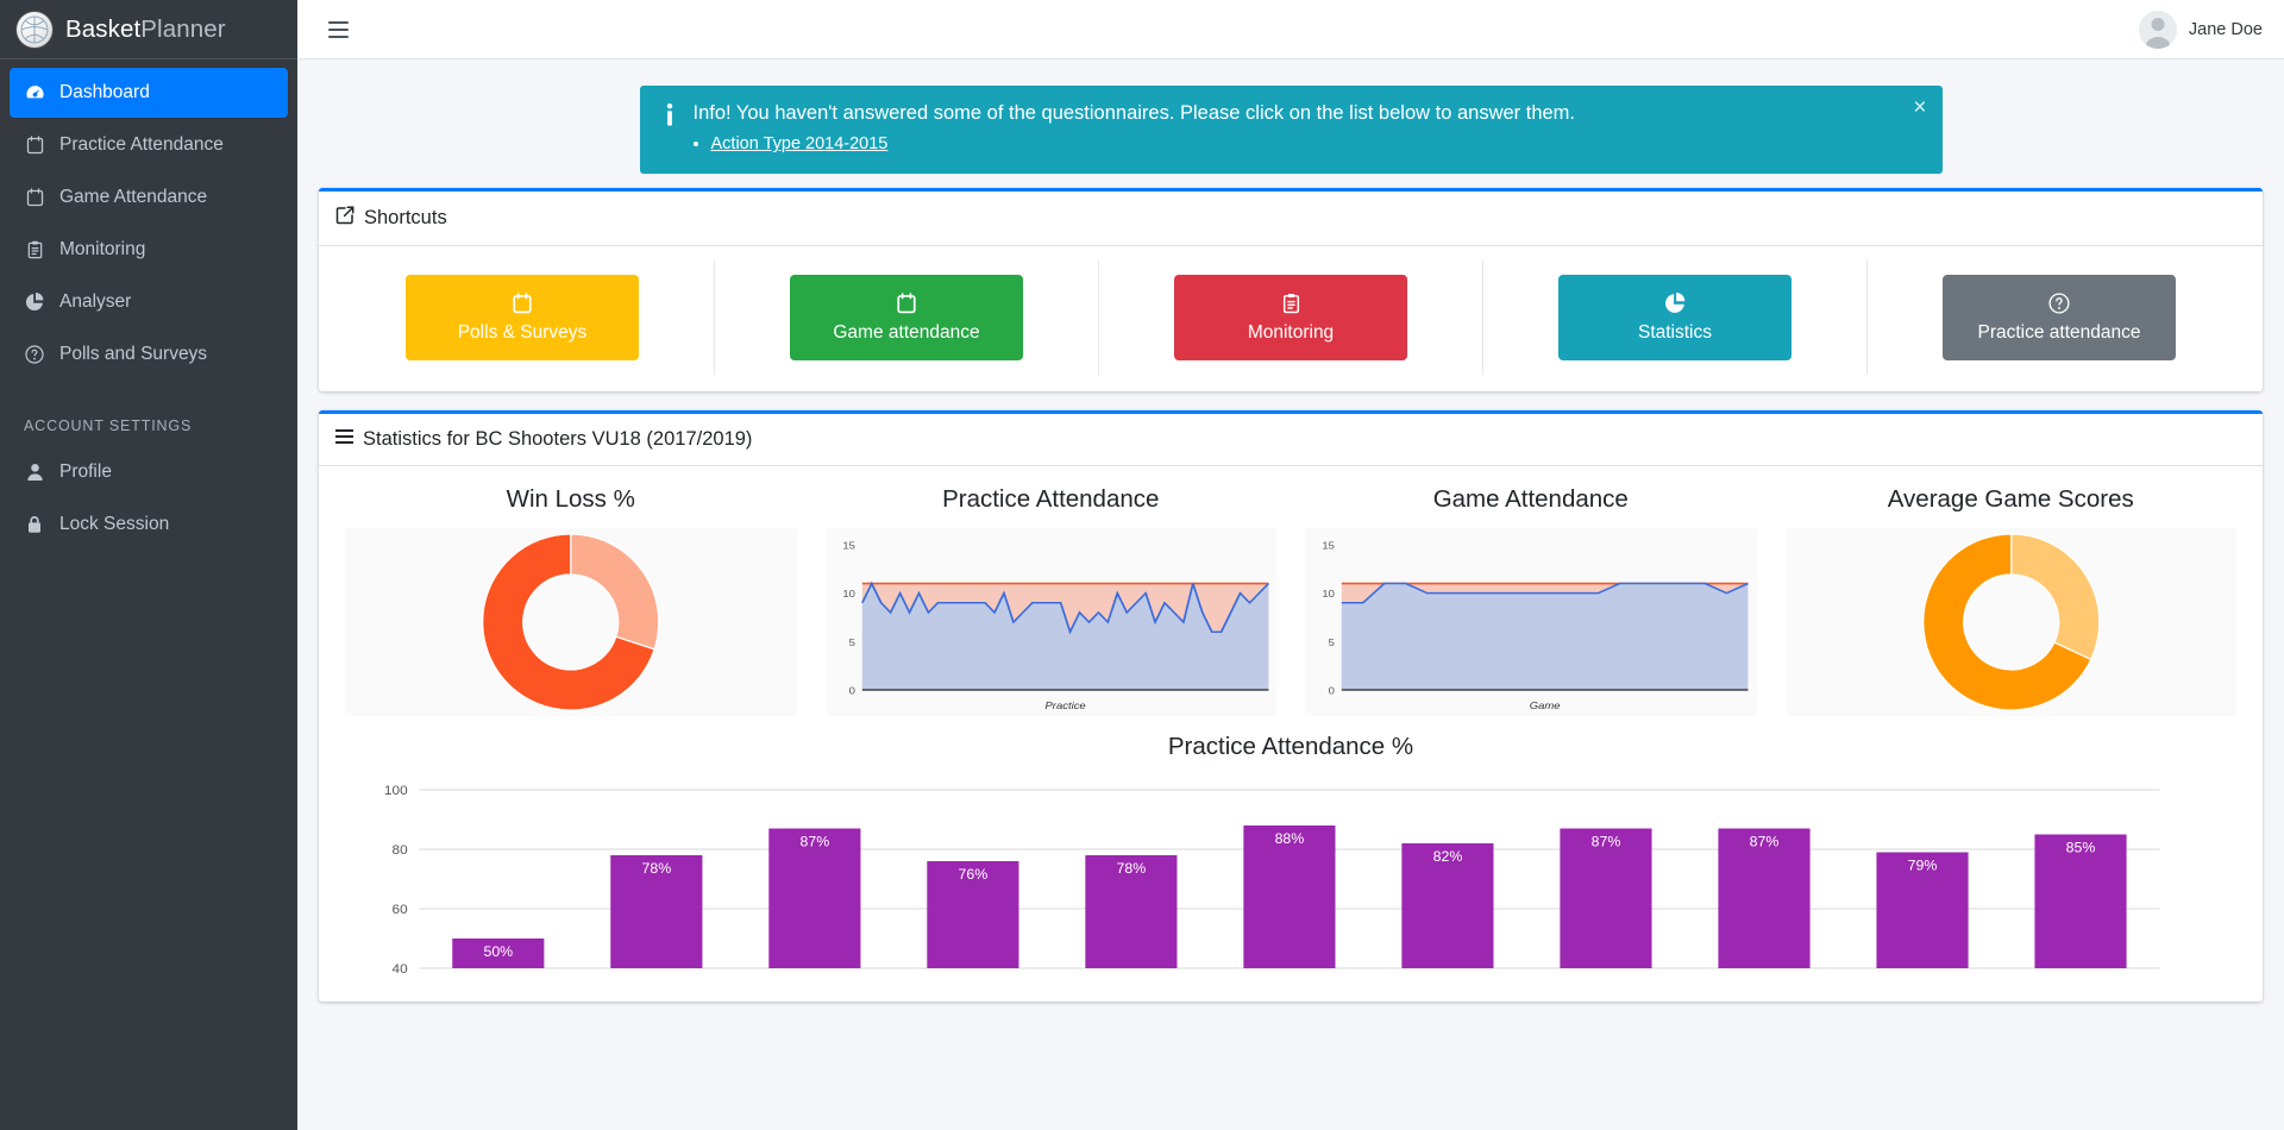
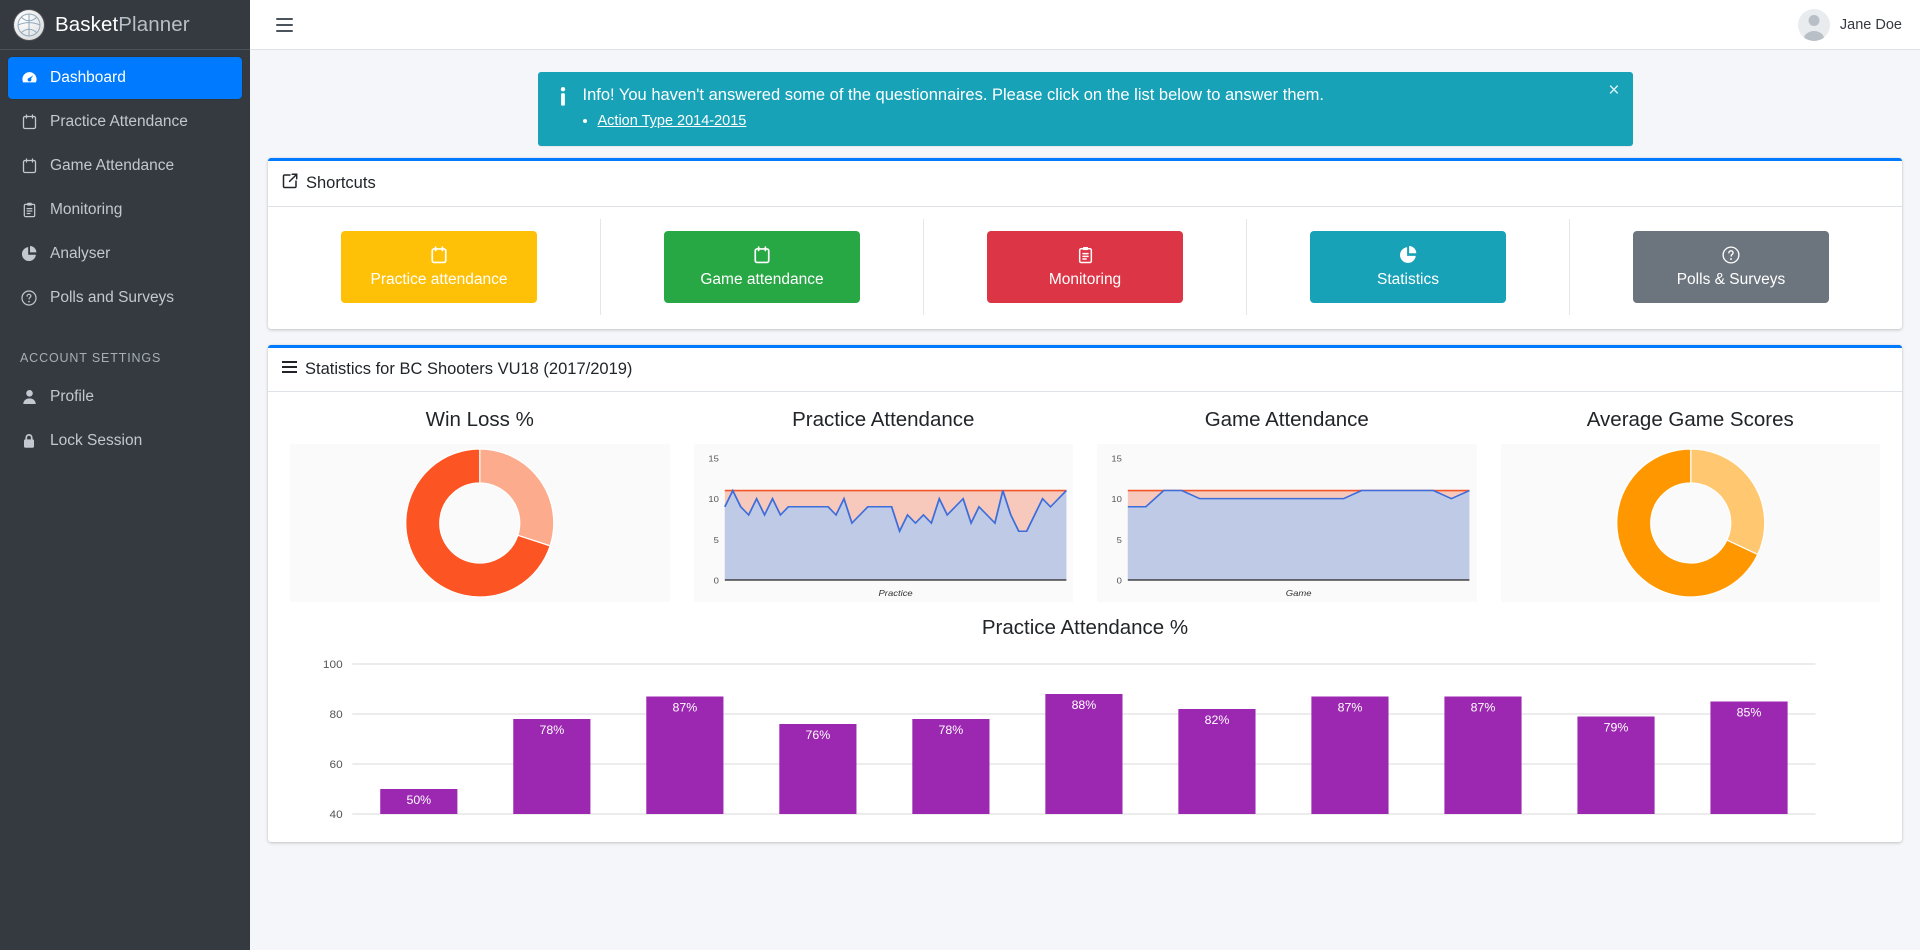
  BasketPlanner
  Dashboard
  Practice Attendance
  Game Attendance
  Monitoring
  Analyser
  Polls and Surveys
  ACCOUNT SETTINGS
  Profile
  Lock Session
  Jane Doe
  ×
  Info! You haven't answered some of the questionnaires. Please click on the list below to answer them.
  Action Type 2014-2015
  Shortcuts
- Polls & Surveys
+ Practice attendance
  Game attendance
  Monitoring
  Statistics
- Practice attendance
+ Polls & Surveys
  Statistics for BC Shooters VU18 (2017/2019)
  Win Loss %
  Practice Attendance
  0
  5
  10
  15
  Practice
  Game Attendance
  0
  5
  10
  15
  Game
  Average Game Scores
  Practice Attendance %
  40
  60
  80
  100
  50%
  78%
  87%
  76%
  78%
  88%
  82%
  87%
  87%
  79%
  85%
